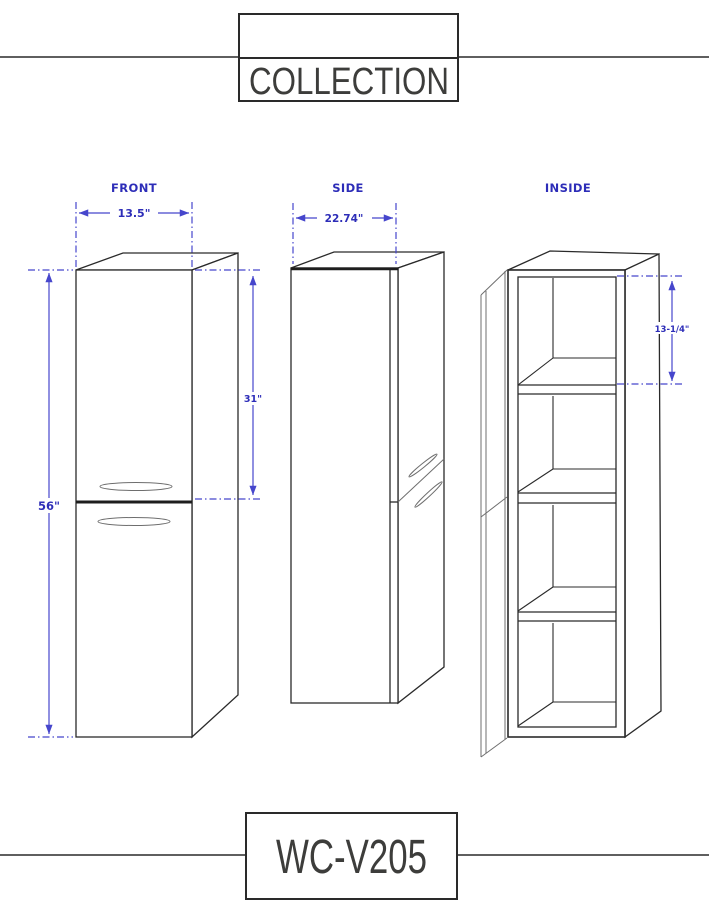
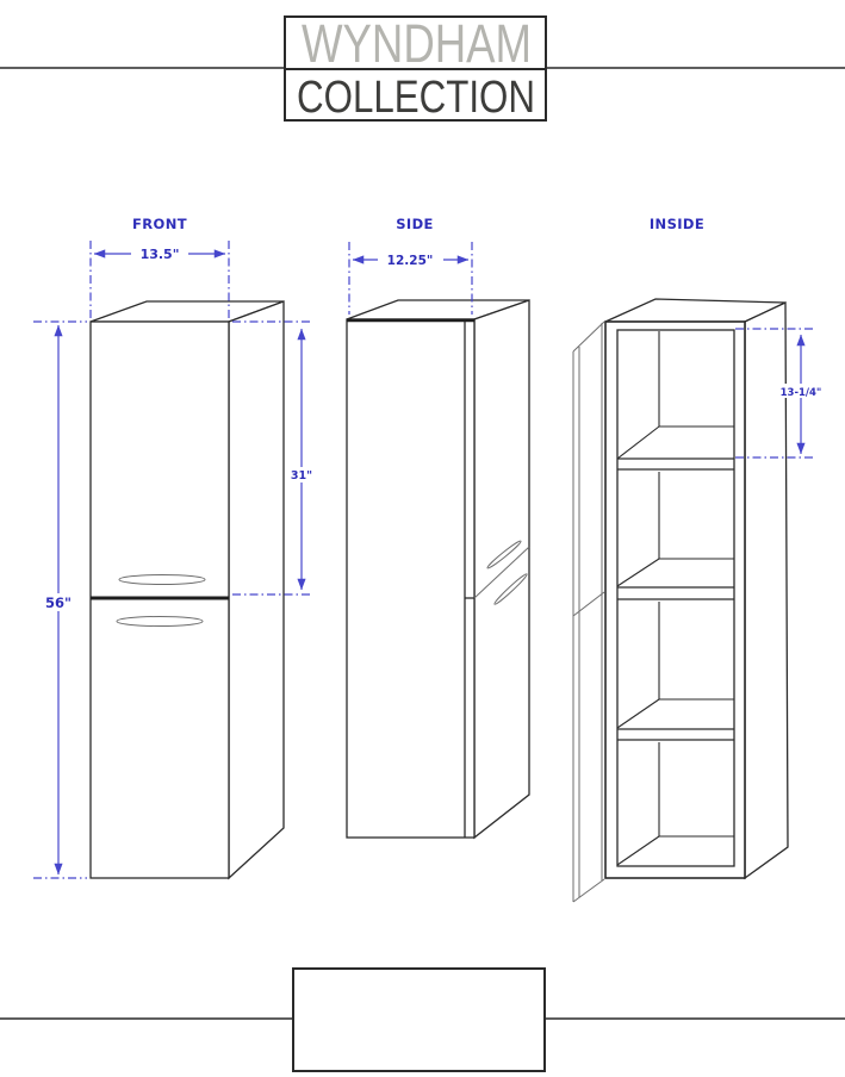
+ WYNDHAM
  COLLECTION
  FRONT
  SIDE
  INSIDE
  13.5"
  56"
  31"
- 22.74"
+ 12.25"
  13-1/4"
- WC-V205
